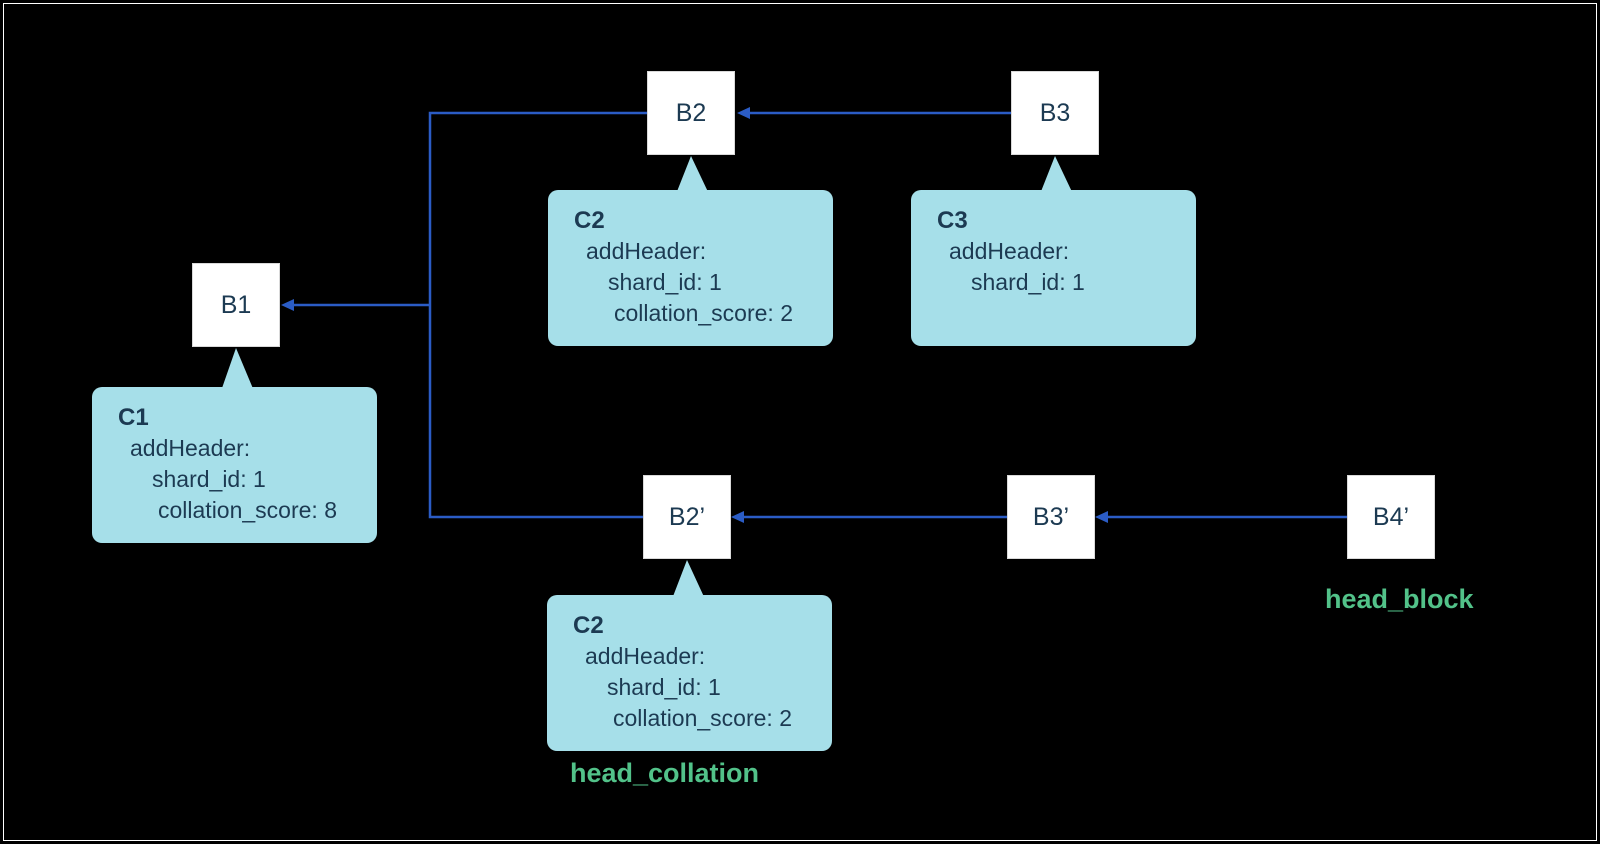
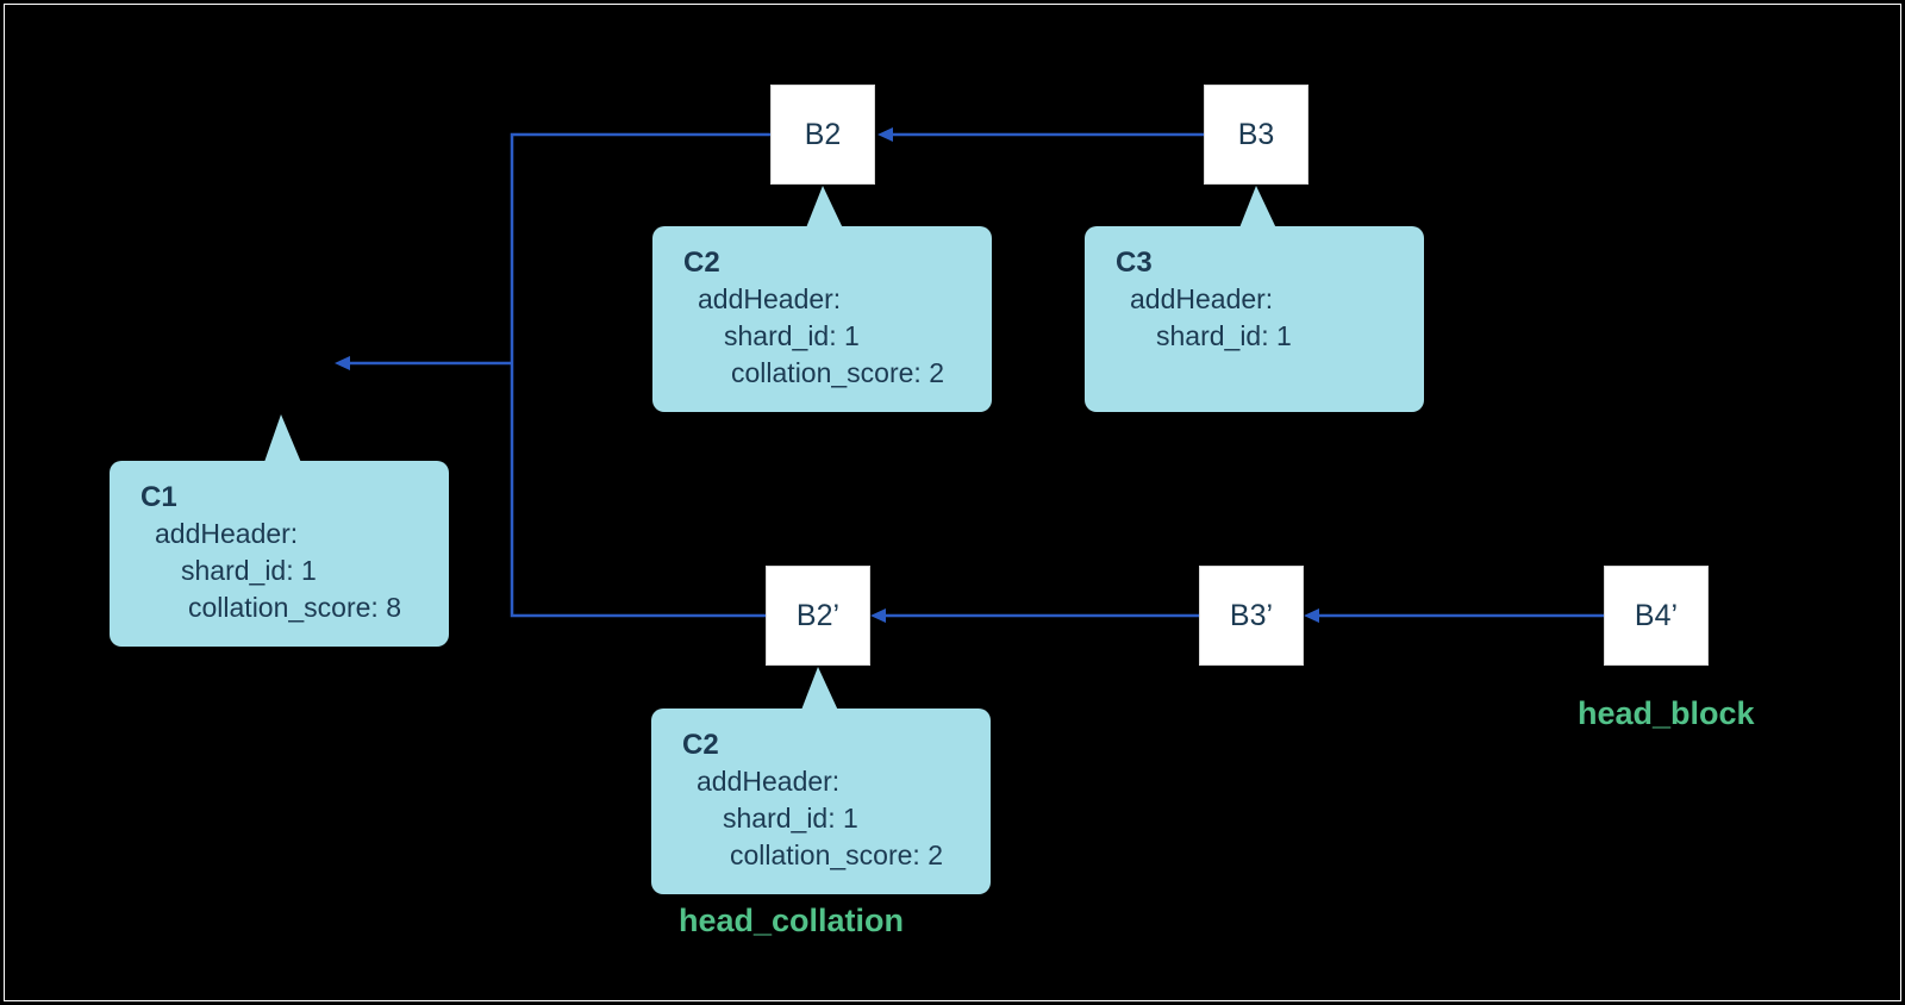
  B2
  B3
- B1
  B2’
  B3’
  B4’
  C2
  addHeader:
  shard_id: 1
  collation_score: 2
  C3
  addHeader:
  shard_id: 1
  C1
  addHeader:
  shard_id: 1
  collation_score: 8
  C2
  addHeader:
  shard_id: 1
  collation_score: 2
  head_block
  head_collation
